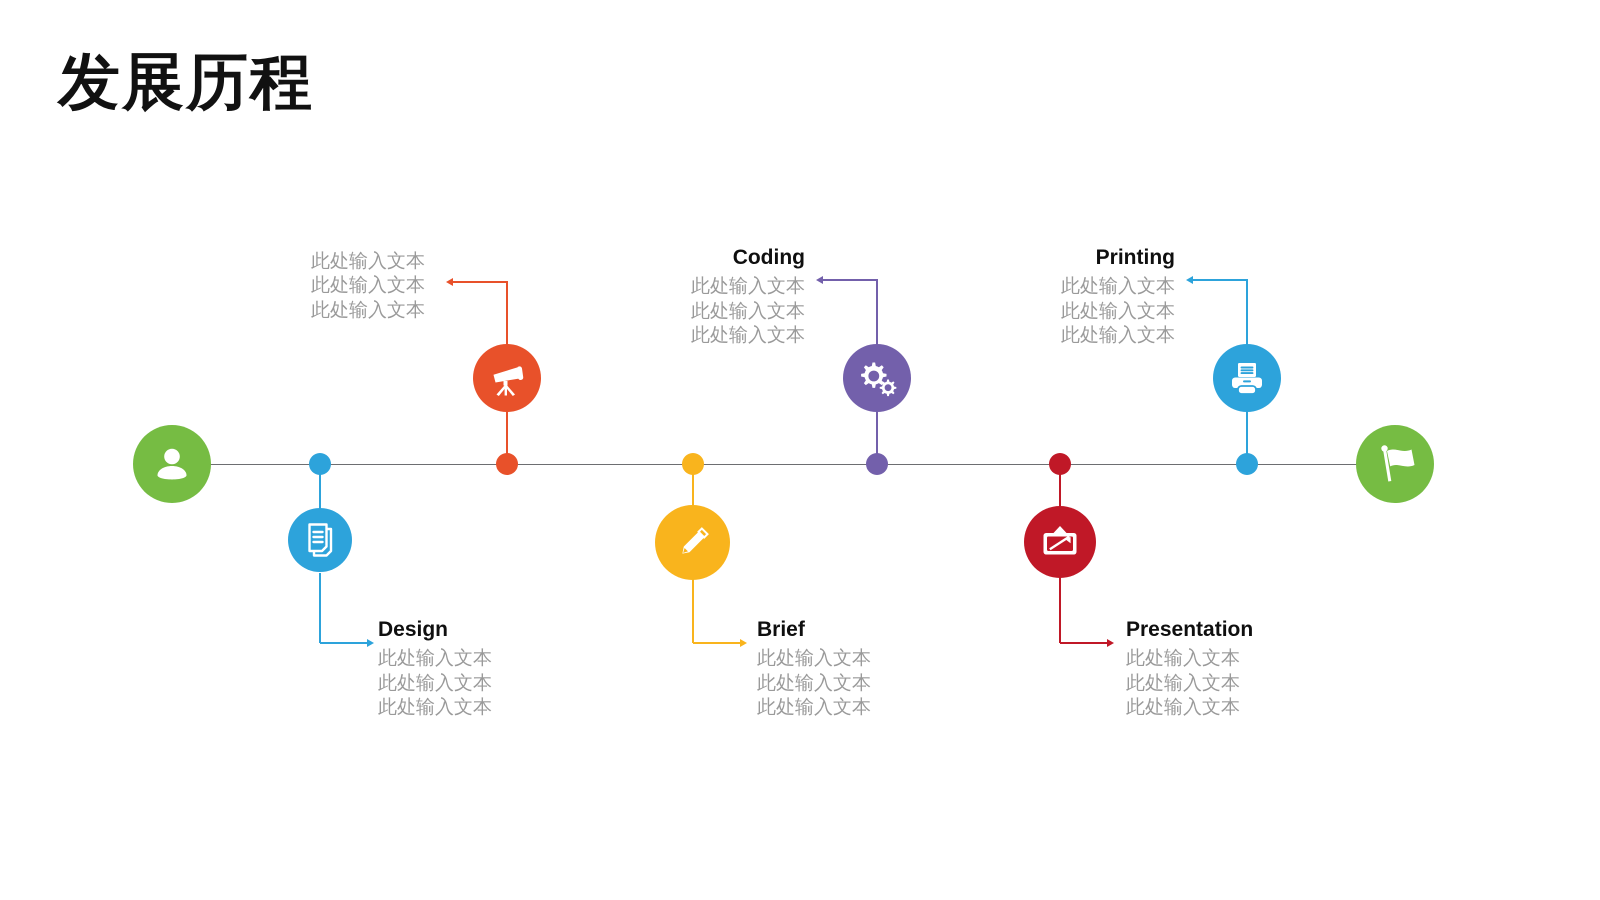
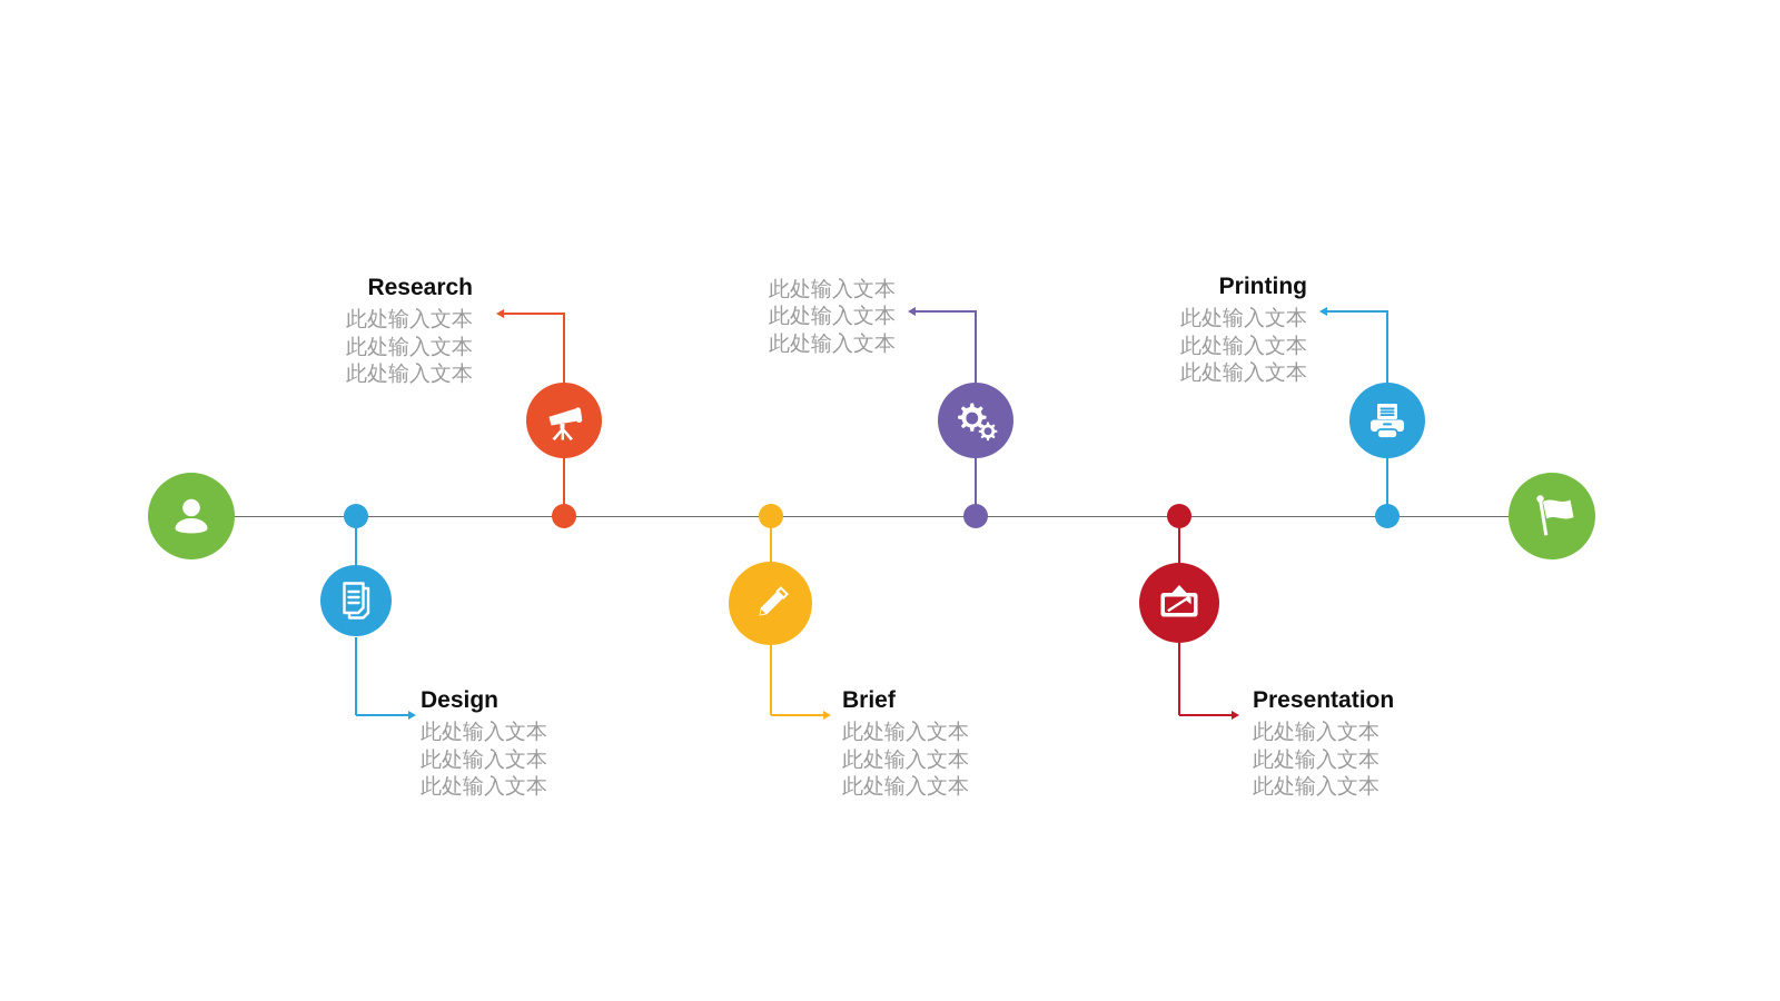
- 发展历程
  Design
  此处输入文本
  此处输入文本
  此处输入文本
+ Research
  此处输入文本
  此处输入文本
  此处输入文本
  Brief
  此处输入文本
  此处输入文本
  此处输入文本
- Coding
  此处输入文本
  此处输入文本
  此处输入文本
  Presentation
  此处输入文本
  此处输入文本
  此处输入文本
  Printing
  此处输入文本
  此处输入文本
  此处输入文本
